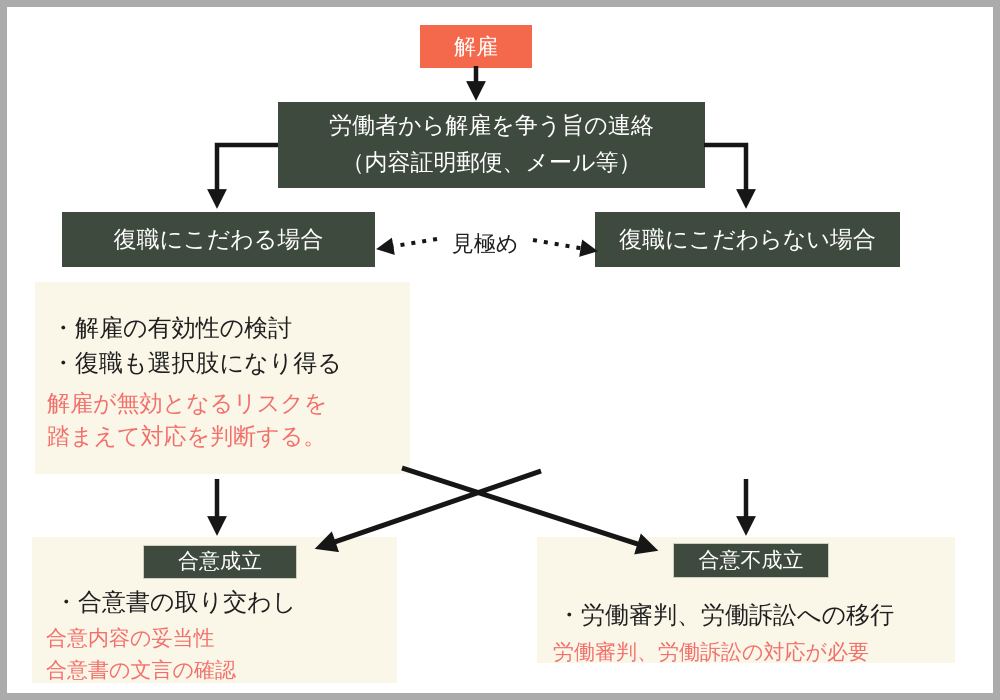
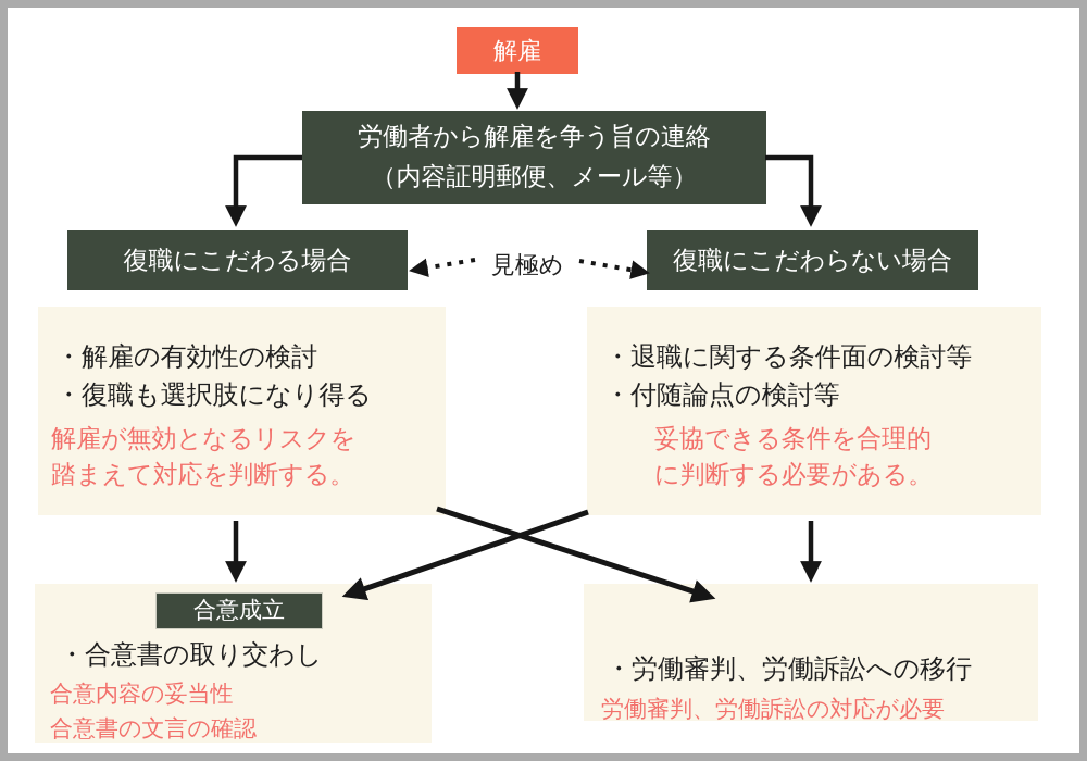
  解雇
  労働者から解雇を争う旨の連絡
  （内容証明郵便、メール等）
  見極め
  復職にこだわる場合
  復職にこだわらない場合
  ・解雇の有効性の検討
  ・復職も選択肢になり得る
  解雇が無効となるリスクを
  踏まえて対応を判断する。
+ ・退職に関する条件面の検討等
+ ・付随論点の検討等
+ 妥協できる条件を合理的
+ に判断する必要がある。
  合意成立
  ・合意書の取り交わし
  合意内容の妥当性
  合意書の文言の確認
- 合意不成立
  ・労働審判、労働訴訟への移行
  労働審判、労働訴訟の対応が必要
